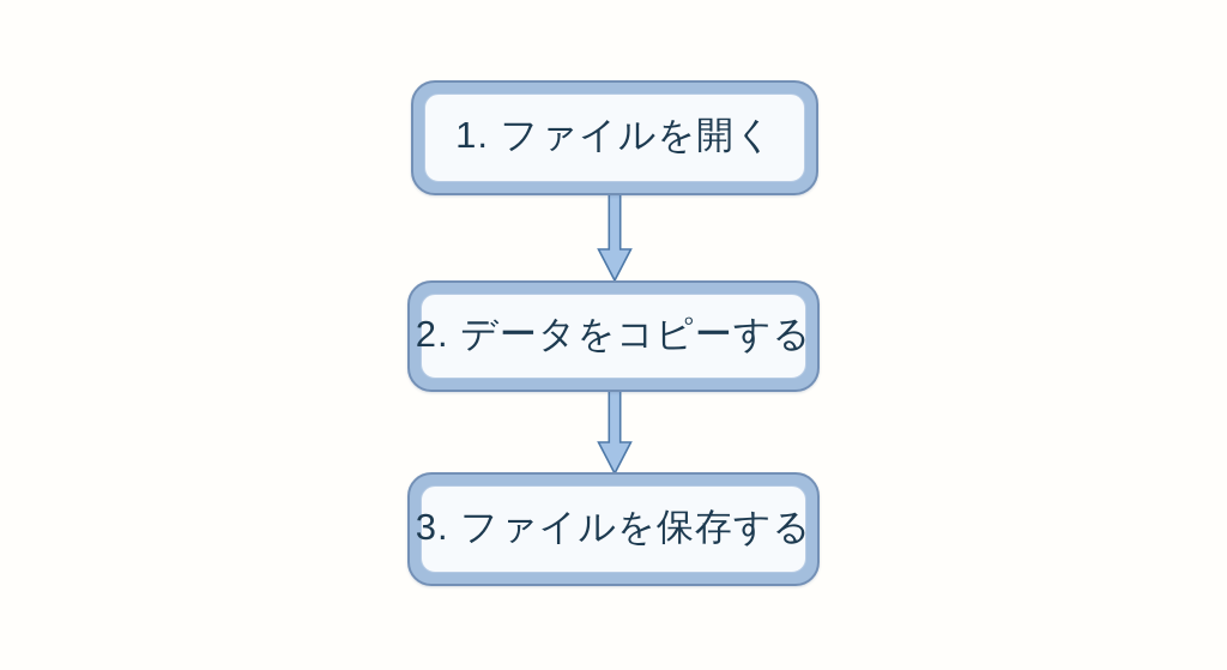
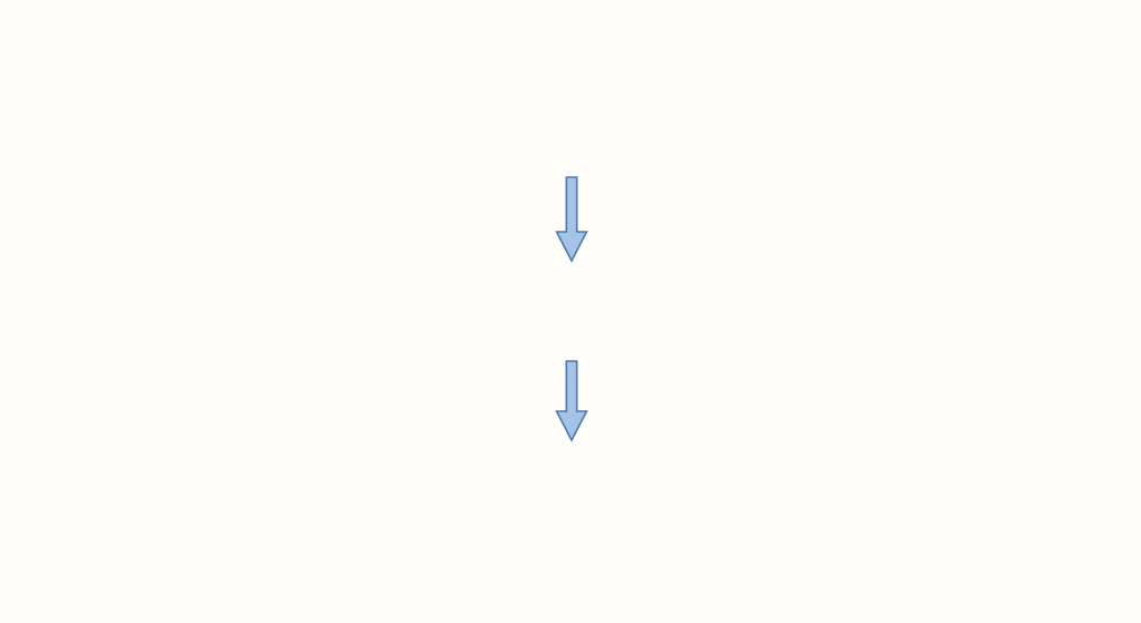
- 1. ファイルを開く
- 2. データをコピーする
- 3. ファイルを保存する
